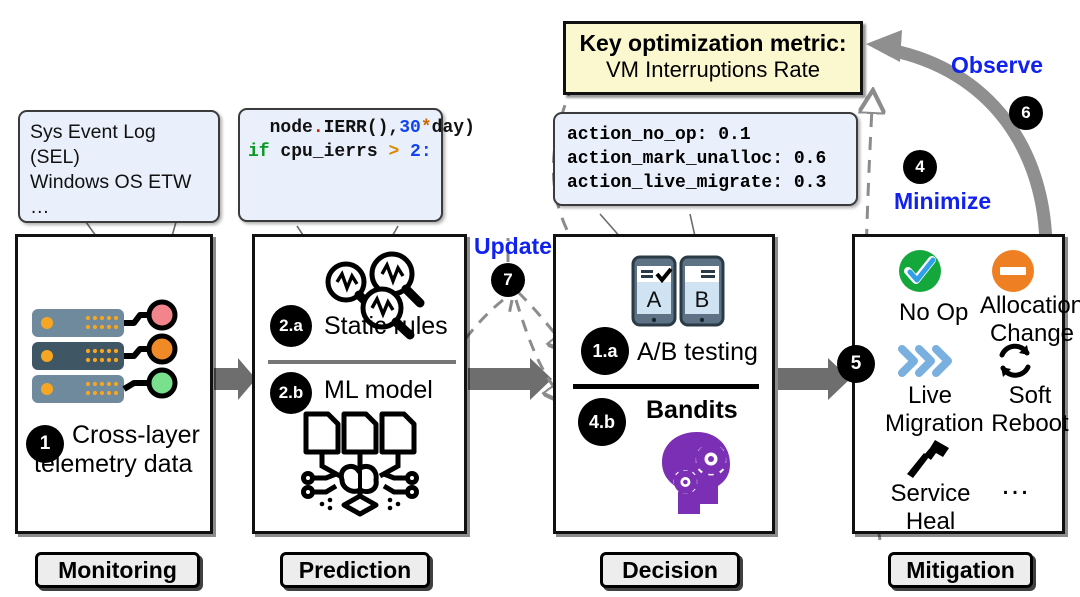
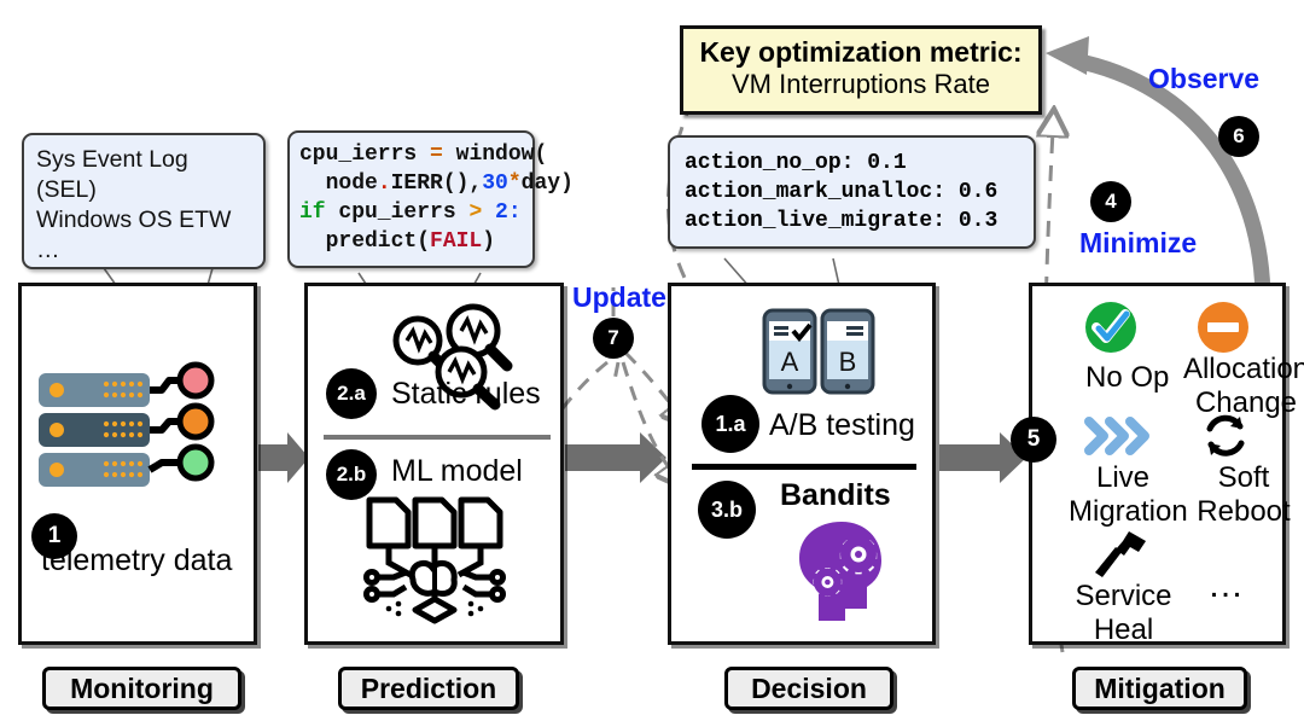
  Sys Event Log (SEL)
  Windows OS ETW
  …
+ cpu_ierrs = window(
  node.IERR(),30*day)
  if cpu_ierrs > 2:
+ predict(FAIL)
  action_no_op: 0.1
  action_mark_unalloc: 0.6
  action_live_migrate: 0.3
  Key optimization metric:
  VM Interruptions Rate
  1
- Cross-layer
  telemetry data
  2.a
  Static rules
  2.b
  ML model
  A
  B
  1.a
  A/B testing
- 4.b
+ 3.b
  Bandits
  5
  No Op
  Allocation
  Change
  Live
  Migration
  Soft
  Reboot
  Service
  Heal
  …
  Observe
  6
  Minimize
  4
  Update
  7
  Monitoring
  Prediction
  Decision
  Mitigation
